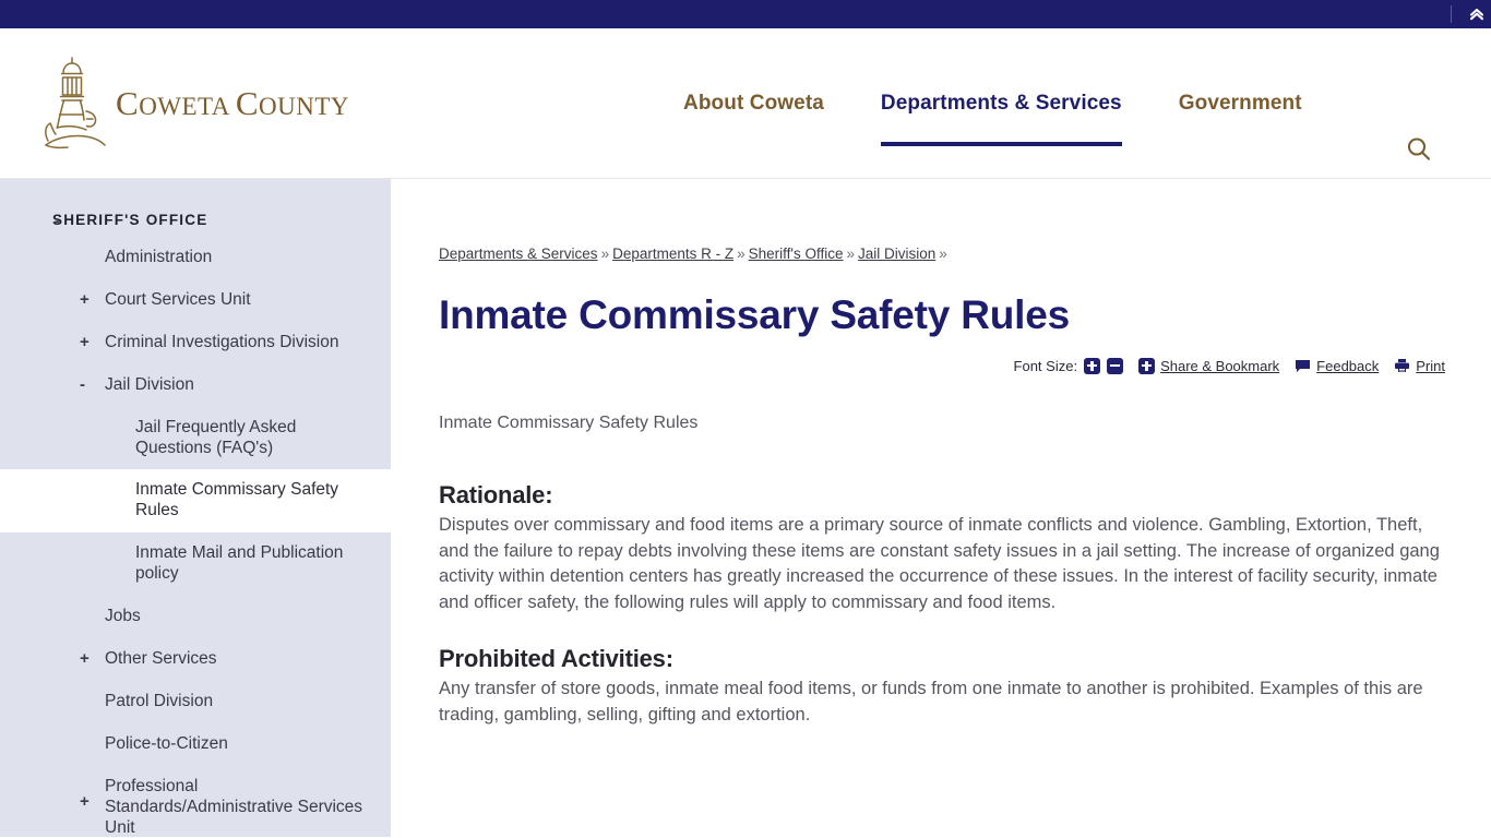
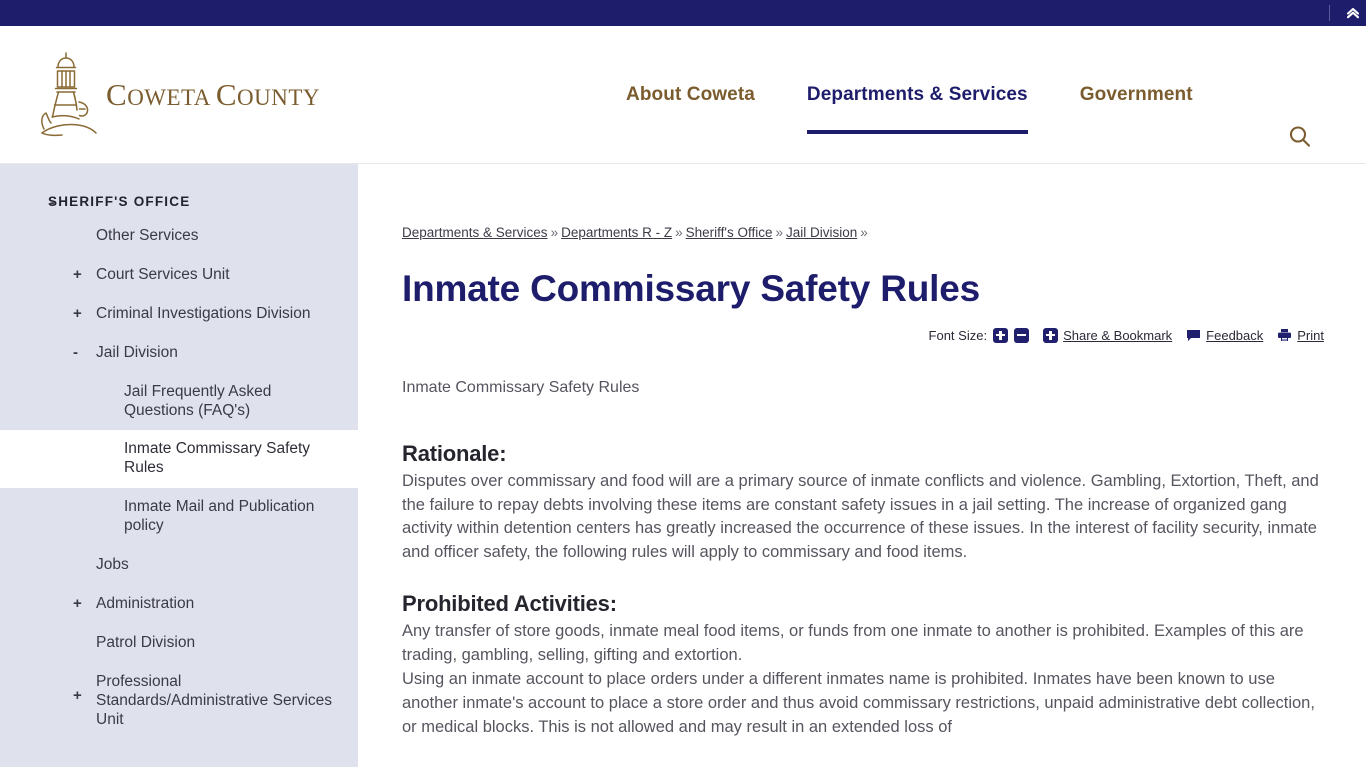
  COWETA COUNTY
  About Coweta
  Departments & Services
  Government
  -
  SHERIFF'S OFFICE
- Administration
+ Other Services
  +
  Court Services Unit
  +
  Criminal Investigations Division
  -
  Jail Division
  Jail Frequently Asked Questions (FAQ's)
  Inmate Commissary Safety Rules
  Inmate Mail and Publication policy
  Jobs
  +
- Other Services
+ Administration
  Patrol Division
- Police-to-Citizen
  +
  Professional Standards/Administrative Services Unit
  Departments & Services » Departments R - Z » Sheriff's Office » Jail Division »
  Inmate Commissary Safety Rules
  Font Size:
  Share & Bookmark
  Feedback
  Print
  Inmate Commissary Safety Rules
  Rationale:
- Disputes over commissary and food items are a primary source of inmate conflicts and violence. Gambling, Extortion, Theft, and the failure to repay debts involving these items are constant safety issues in a jail setting. The increase of organized gang activity within detention centers has greatly increased the occurrence of these issues. In the interest of facility security, inmate and officer safety, the following rules will apply to commissary and food items.
+ Disputes over commissary and food will are a primary source of inmate conflicts and violence. Gambling, Extortion, Theft, and the failure to repay debts involving these items are constant safety issues in a jail setting. The increase of organized gang activity within detention centers has greatly increased the occurrence of these issues. In the interest of facility security, inmate and officer safety, the following rules will apply to commissary and food items.
  Prohibited Activities:
  Any transfer of store goods, inmate meal food items, or funds from one inmate to another is prohibited. Examples of this are trading, gambling, selling, gifting and extortion.
+ Using an inmate account to place orders under a different inmates name is prohibited. Inmates have been known to use another inmate's account to place a store order and thus avoid commissary restrictions, unpaid administrative debt collection, or medical blocks. This is not allowed and may result in an extended loss of
